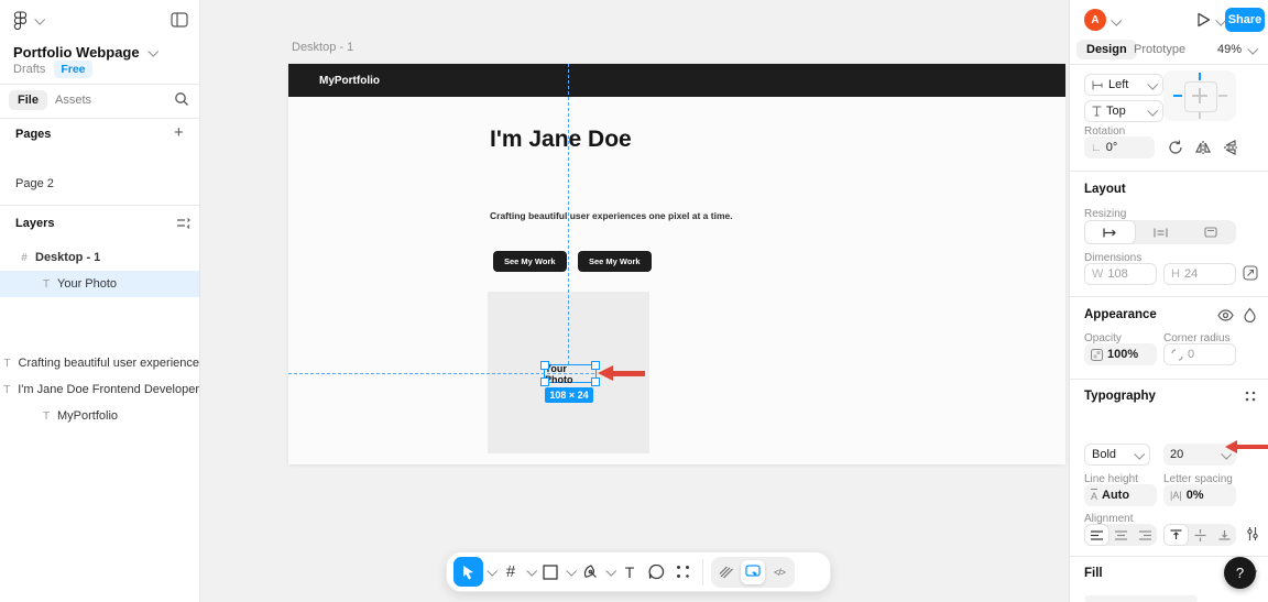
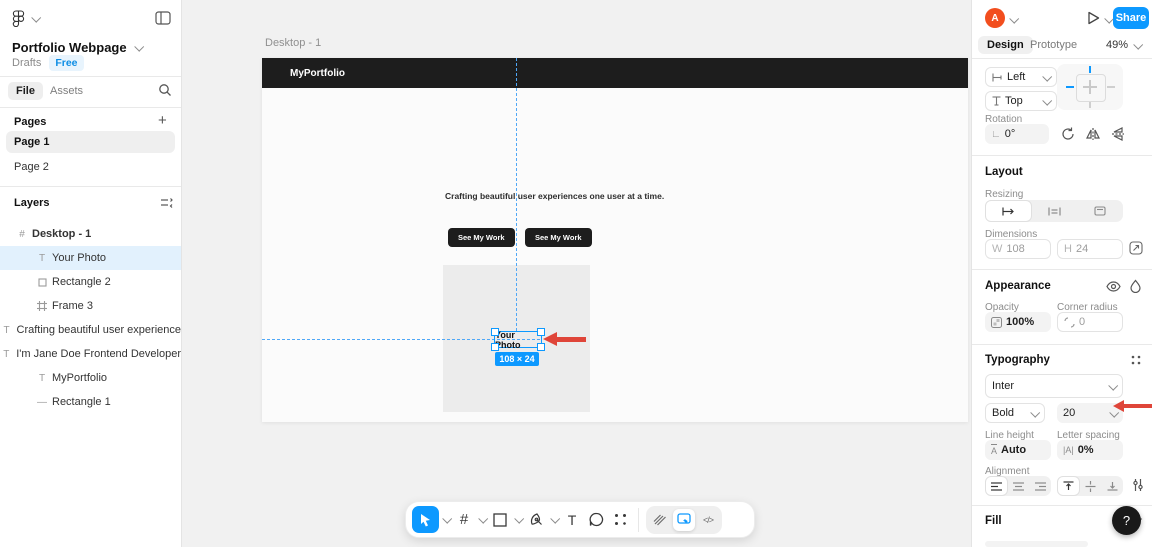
  Desktop - 1
  MyPortfolio
- I'm Jane Doe
- Crafting beautiful user experiences one pixel at a time.
+ Crafting beautiful user experiences one user at a time.
  See My Work
  See My Work
  our hoto
  108 × 24
  Portfolio Webpage
  Drafts
  Free
  File
  Assets
  Pages
  +
+ Page 1
  Page 2
  Layers
  #
  Desktop - 1
  T
  Your Photo
+ Rectangle 2
+ Frame 3
  T
  Crafting beautiful user experience
  T
  I'm Jane Doe Frontend Developer
  T
  MyPortfolio
+ —
+ Rectangle 1
  A
  Share
  Design
  Prototype
  49%
  Left
  Top
  Rotation
  ∟
  0°
  Layout
  Resizing
  Dimensions
  W
  108
  H
  24
  Appearance
  Opacity
  Corner radius
  100%
  0
  Typography
+ Inter
  Bold
  20
  Line height
  Letter spacing
  A
  Auto
  |A|
  0%
  Alignment
  Fill
  ?
  #
  T
  </>
